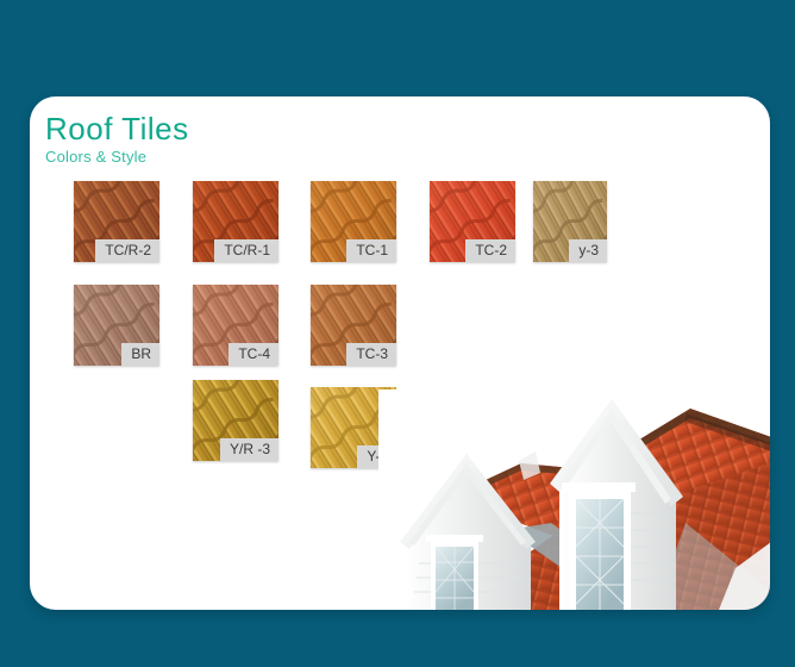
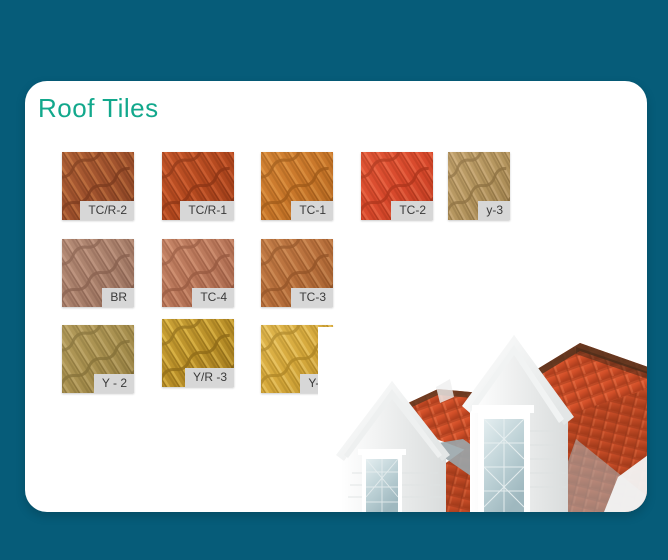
  Roof Tiles
- Colors & Style
  TC/R-2
  TC/R-1
  TC-1
  TC-2
  y-3
  BR
  TC-4
  TC-3
+ Y - 2
  Y/R -3
